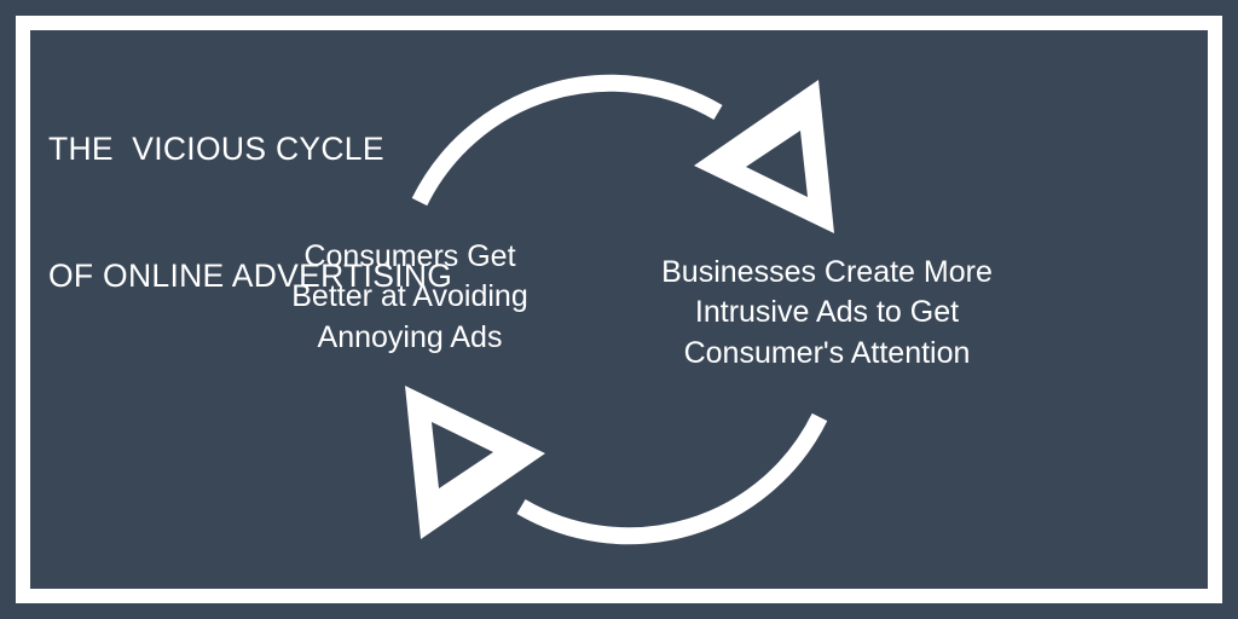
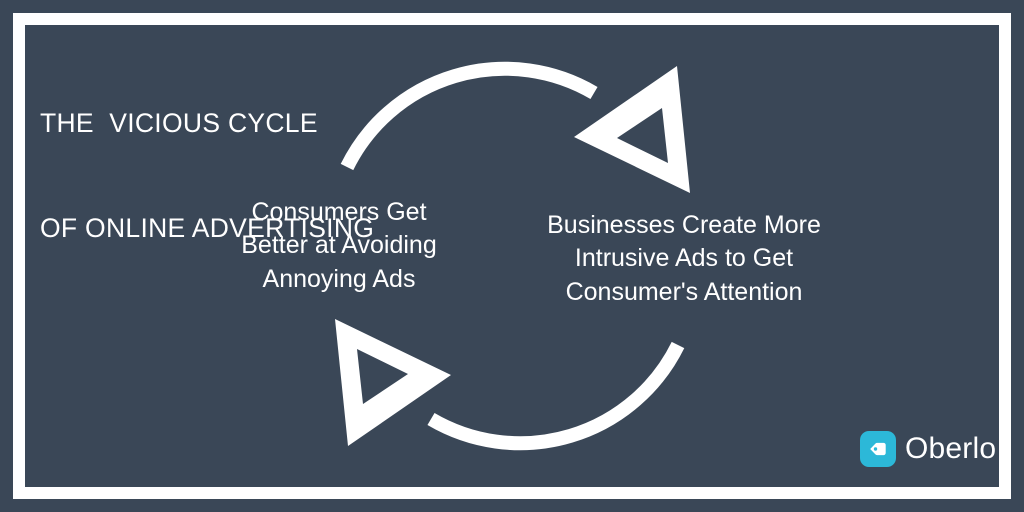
  THE VICIOUS CYCLE
  OF ONLINE ADVERTISING
  Consumers Get
  Better at Avoiding
  Annoying Ads
  Businesses Create More
  Intrusive Ads to Get
  Consumer's Attention
+ Oberlo
